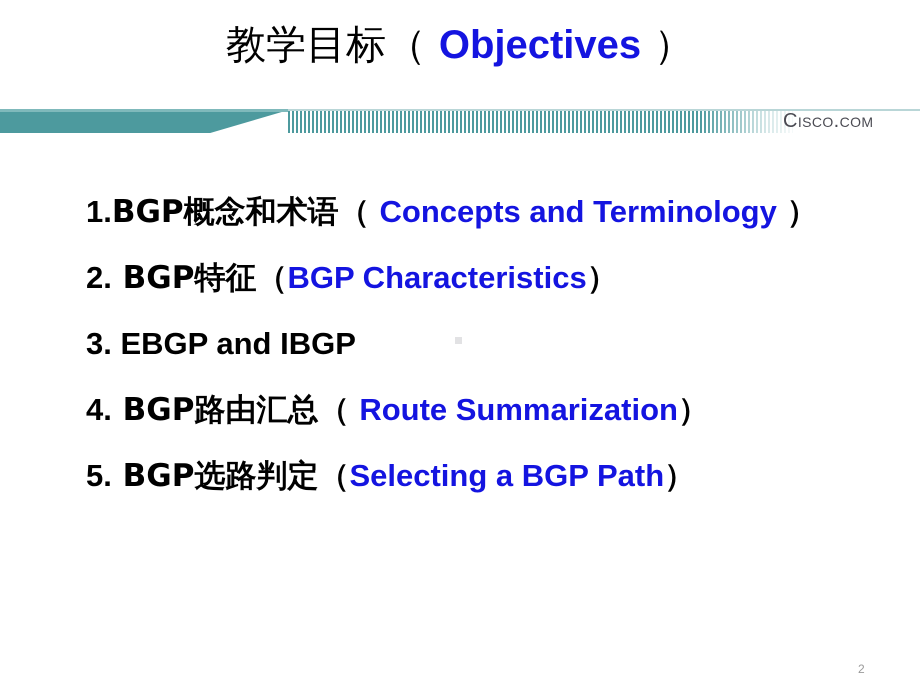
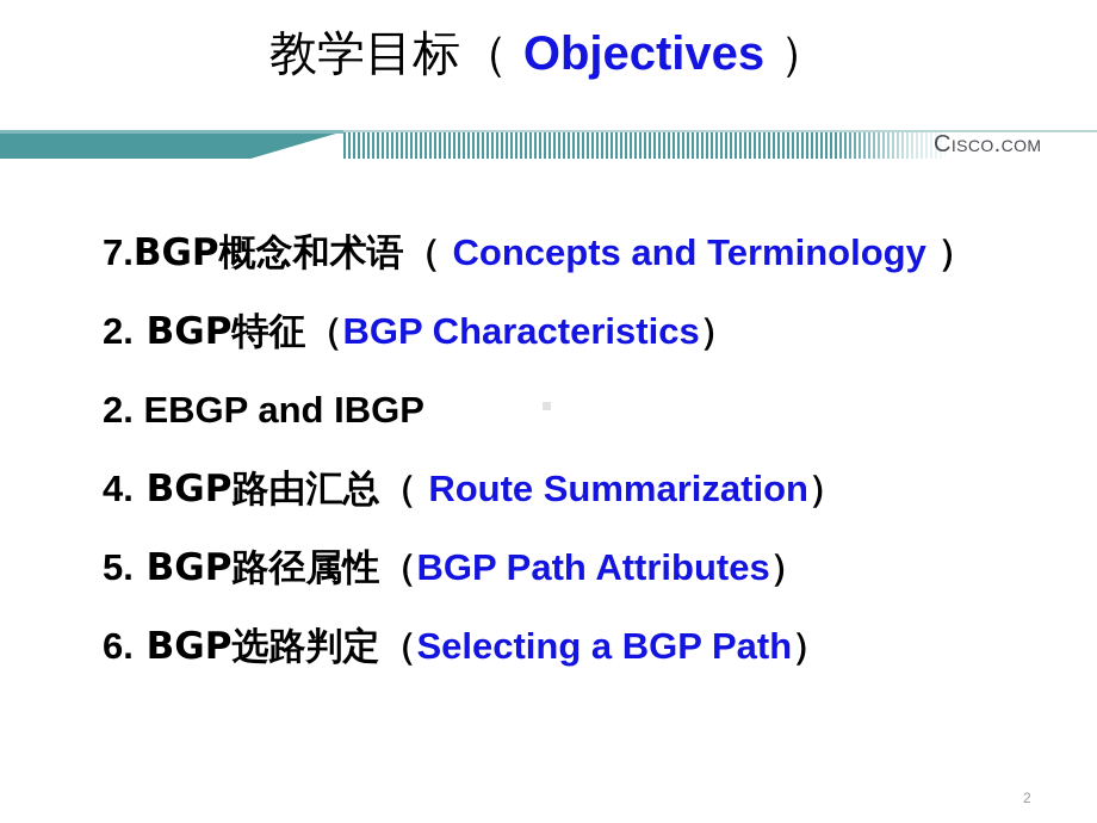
  教学目标（ Objectives ）
  Cisco.com
- 1.BGP概念和术语（ Concepts and Terminology ）
+ 7.BGP概念和术语（ Concepts and Terminology ）
  2. BGP特征（BGP Characteristics）
- 3. EBGP and IBGP
+ 2. EBGP and IBGP
  4. BGP路由汇总（ Route Summarization）
+ 5. BGP路径属性（BGP Path Attributes）
- 5. BGP选路判定（Selecting a BGP Path）
+ 6. BGP选路判定（Selecting a BGP Path）
  2
